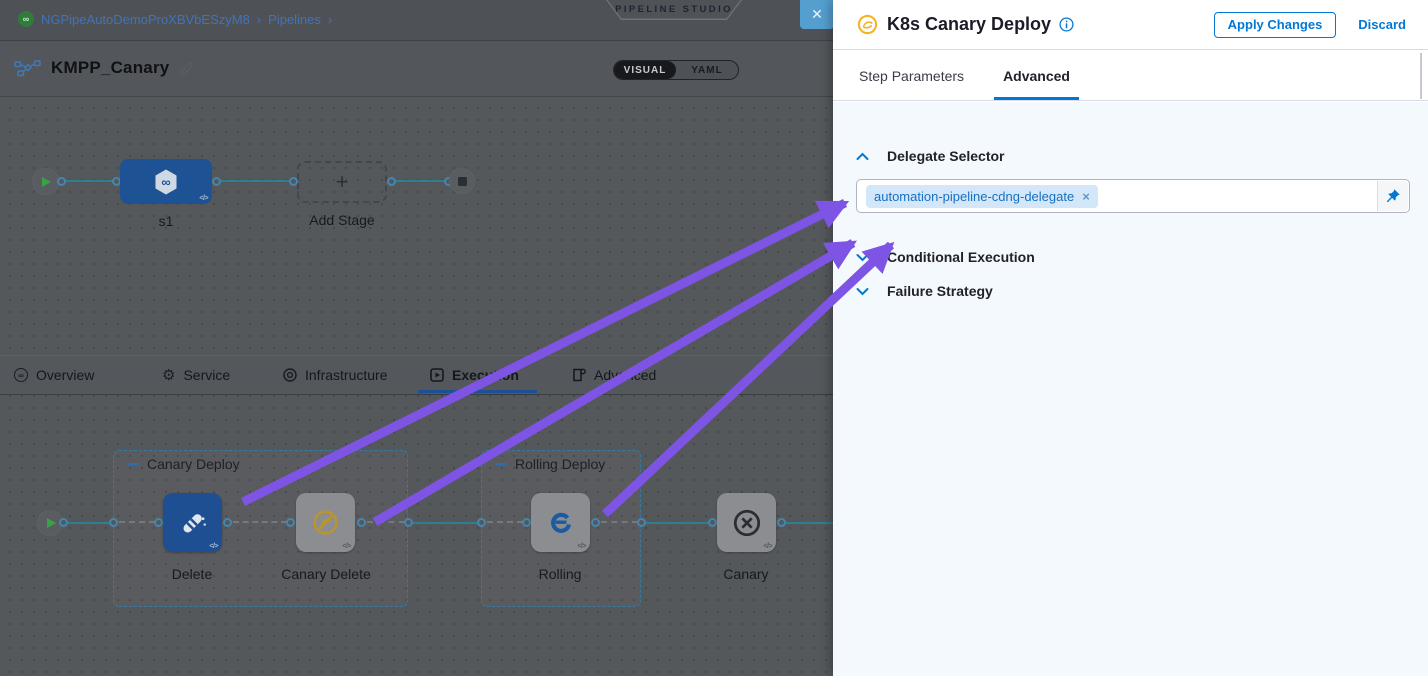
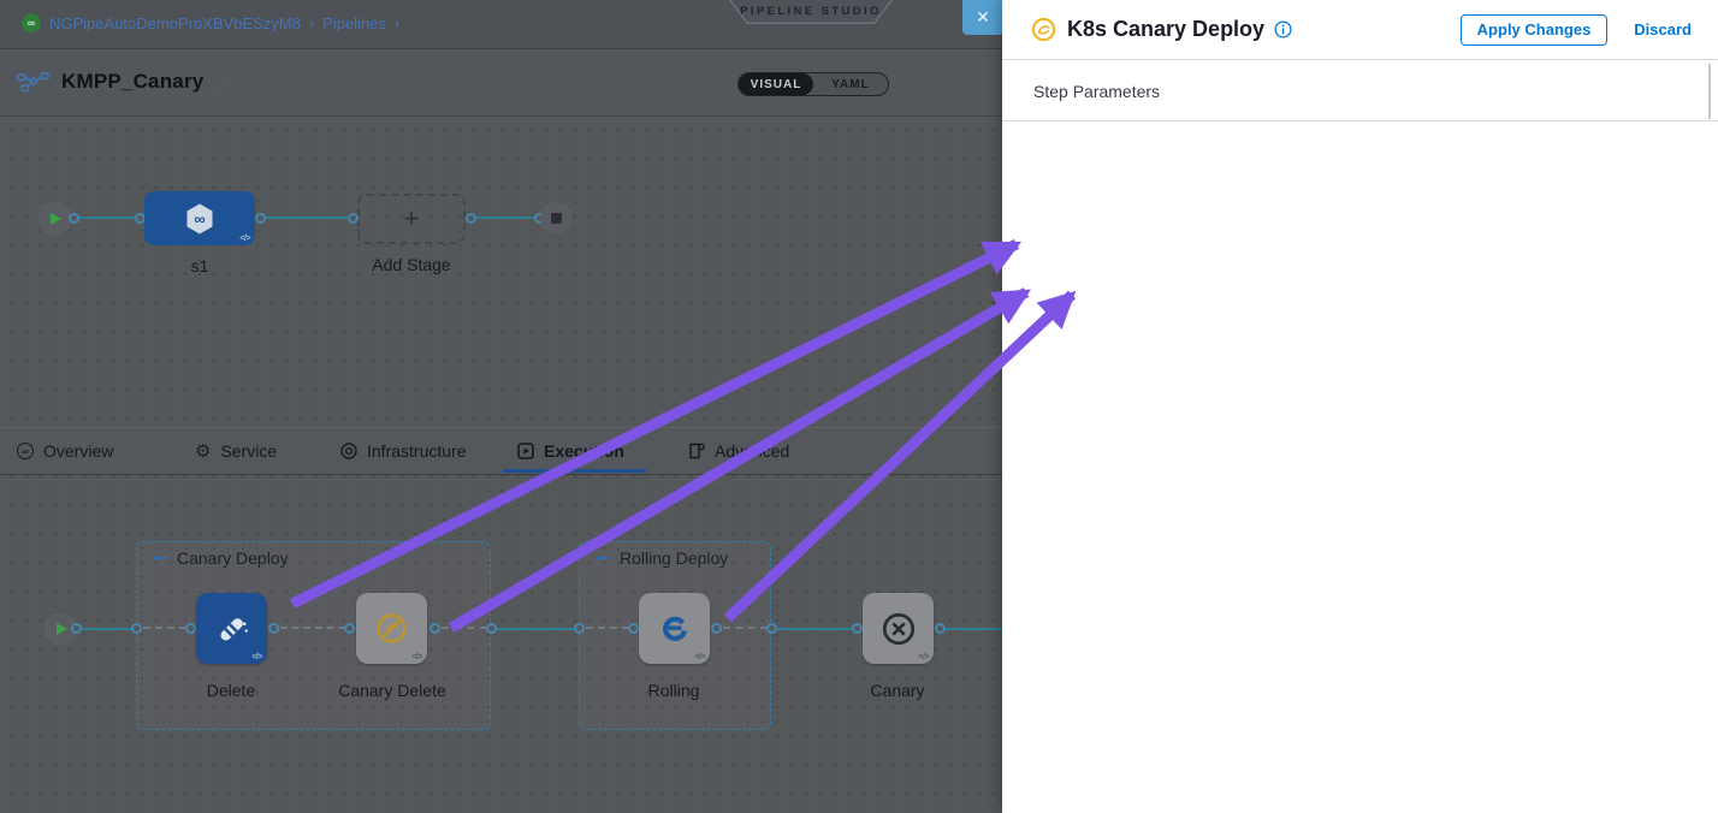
  ∞
  NGPipeAutoDemoProXBVbESzyM8
  ›
  Pipelines
  ›
  PIPELINE STUDIO
  ✕
  KMPP_Canary
  VISUAL
  YAML
  ∞
  s1
  +
  Add Stage
  ∞
  Overview
  ⚙
  Service
  Infrastructure
  Advced
  Canary Deploy
  Rolling Deploy
  Delete
  Canary Delete
  Rolling
  Canary
  K8s Canary Deploy
  Apply Changes
  Discard
  Step Parameters
- Advanced
- Delegate Selector
- automation-pipeline-cdng-delegate
- ×
- Conditional Execution
- Failure Strategy
